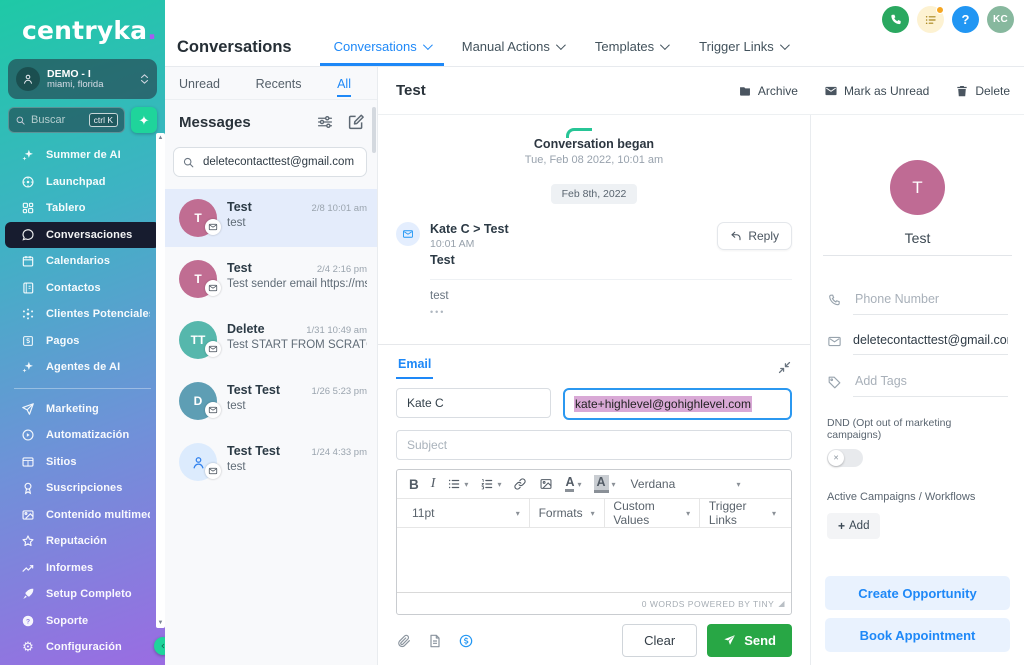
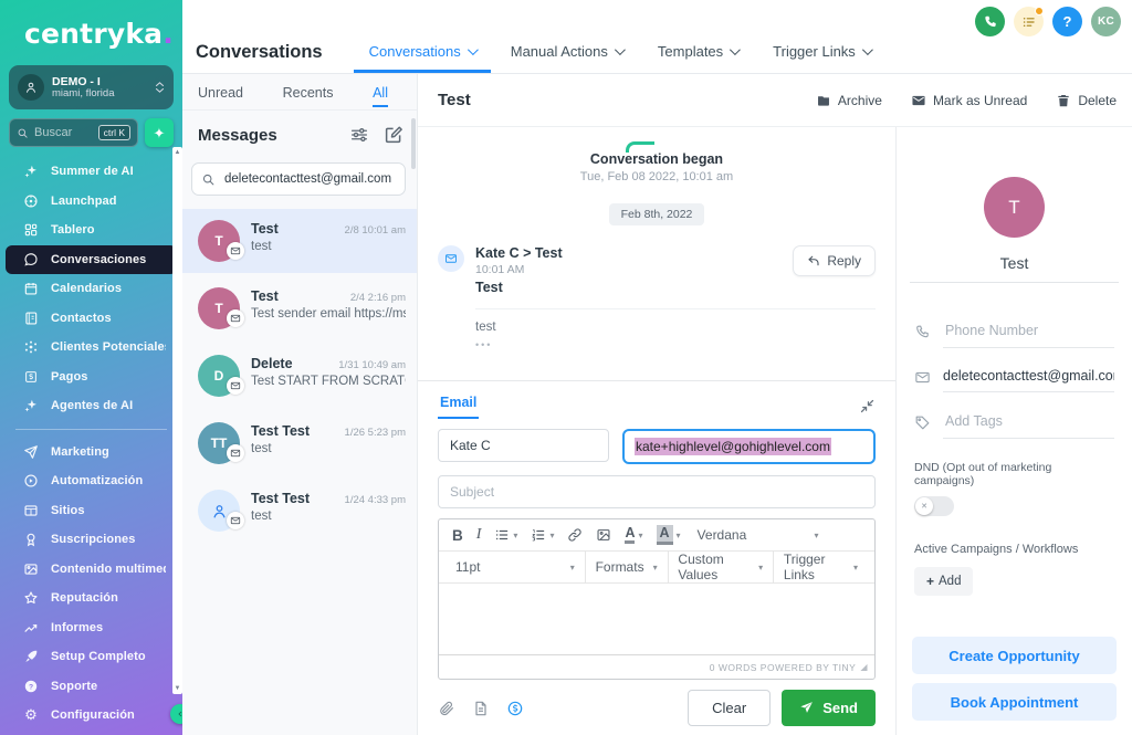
  centryka.
  DEMO - I
  miami, florida
  Buscar
  ctrl K
  ✦
  Summer de AI
  Launchpad
  Tablero
  Conversaciones
  Calendarios
  Contactos
  Clientes Potenciale
  Pagos
  Agentes de AI
  Marketing
  Automatización
  Sitios
  Suscripciones
  Contenido multime
  Reputación
  Informes
  Setup Completo
  Soporte
  ⚙
  Configuración
  ?
  KC
  Conversations
  Conversations
  Manual Actions
  Templates
  Trigger Links
  Unread
  Recents
  All
  Messages
  deletecontacttest@gmail.com
  T
  Test
  2/8 10:01 am
  test
  T
  Test
  2/4 2:16 pm
  Test sender email https://m
- TT
+ D
  Delete
  1/31 10:49 am
  Test START FROM SCRAT
- D
+ TT
  Test Test
  1/26 5:23 pm
  test
  Test Test
  1/24 4:33 pm
  test
  Test
  Archive
  Mark as Unread
  Delete
  Conversation began
  Tue, Feb 08 2022, 10:01 am
  Feb 8th, 2022
  Kate C > Test
  10:01 AM
  Test
  Reply
  test
  •••
  Email
  Kate C
  kate+highlevel@gohighlevel.com
  Subject
  B
  I
  ▾
  ▾
  A
  ▾
  A
  ▾
  Verdana
  ▾
  11pt
  ▾
  Formats
  ▾
  Custom Values
  ▾
  Trigger Links
  ▾
  0 WORDS POWERED BY TINY
  ◢
  Clear
  Send
  T
  Test
  Phone Number
  deletecontacttest@gmail.co
  Add Tags
  DND (Opt out of marketing campaigns)
  Active Campaigns / Workflows
  +
  Add
  Create Opportunity
  Book Appointment
